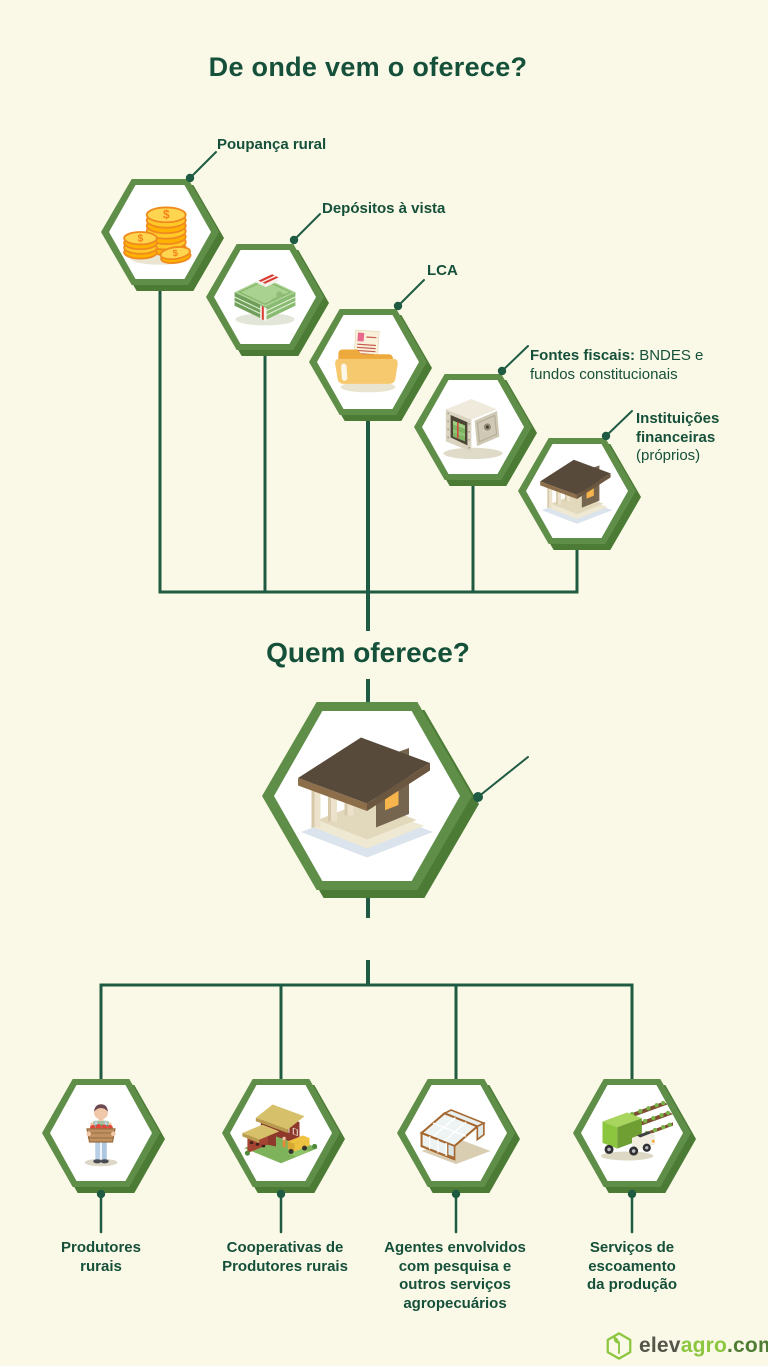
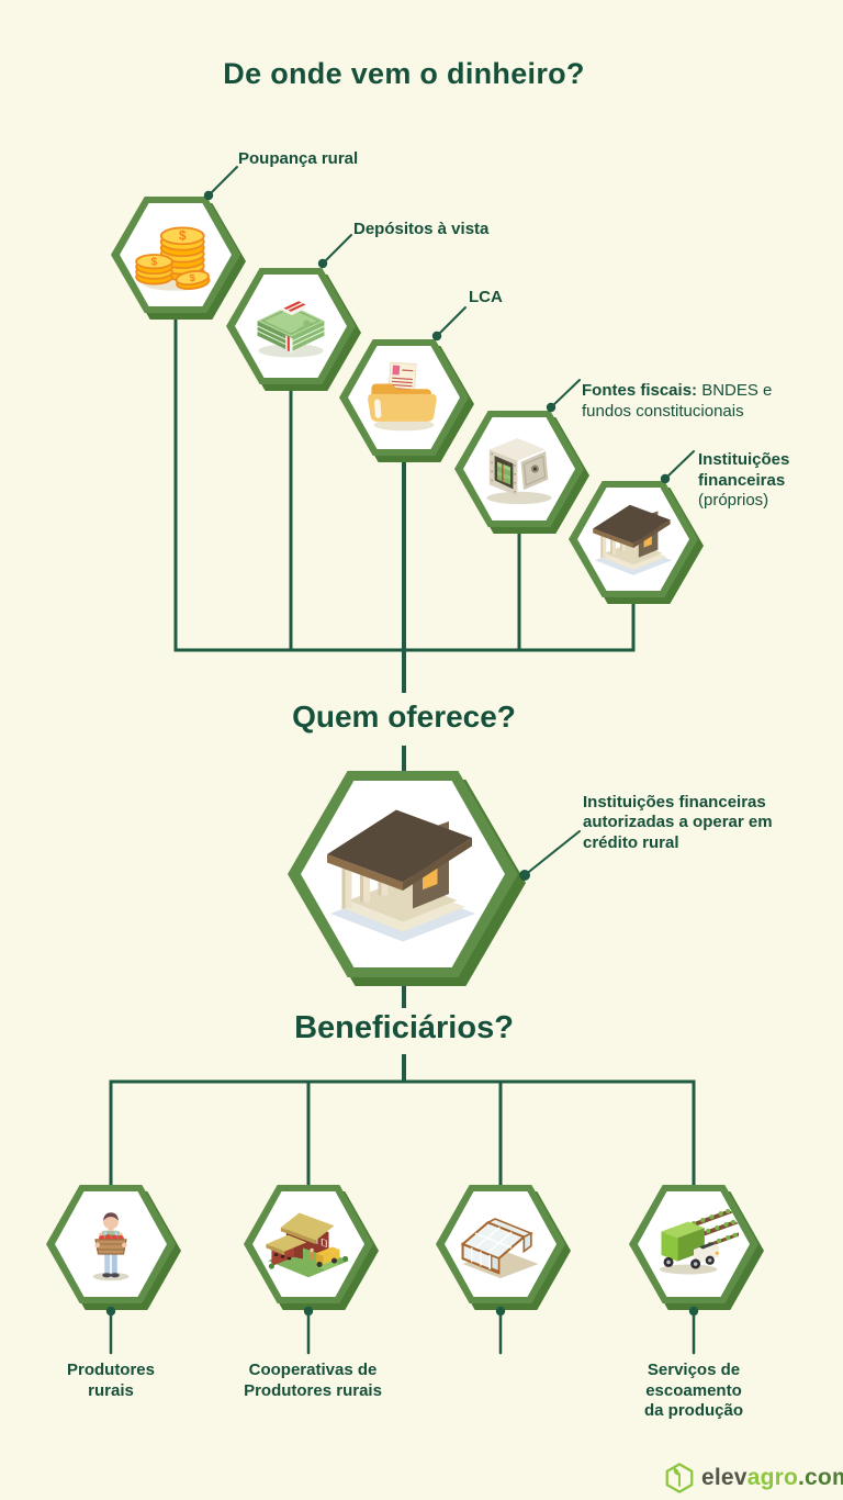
- De onde vem o oferece?
+ De onde vem o dinheiro?
  Poupança rural
  Depósitos à vista
  LCA
  Fontes fiscais: BNDES e
  fundos constitucionais
  Instituições
  financeiras
  (próprios)
  Quem oferece?
+ Instituições financeiras
+ autorizadas a operar em
+ crédito rural
+ Beneficiários?
  Produtores
  rurais
  Cooperativas de
  Produtores rurais
- Agentes envolvidos
- com pesquisa e
- outros serviços
- agropecuários
  Serviços de
  escoamento
  da produção
  elevagro.com
